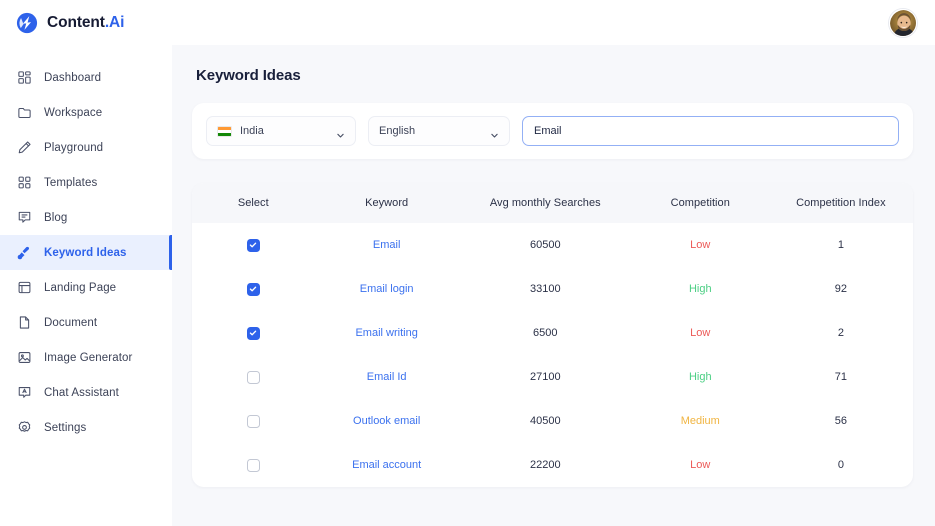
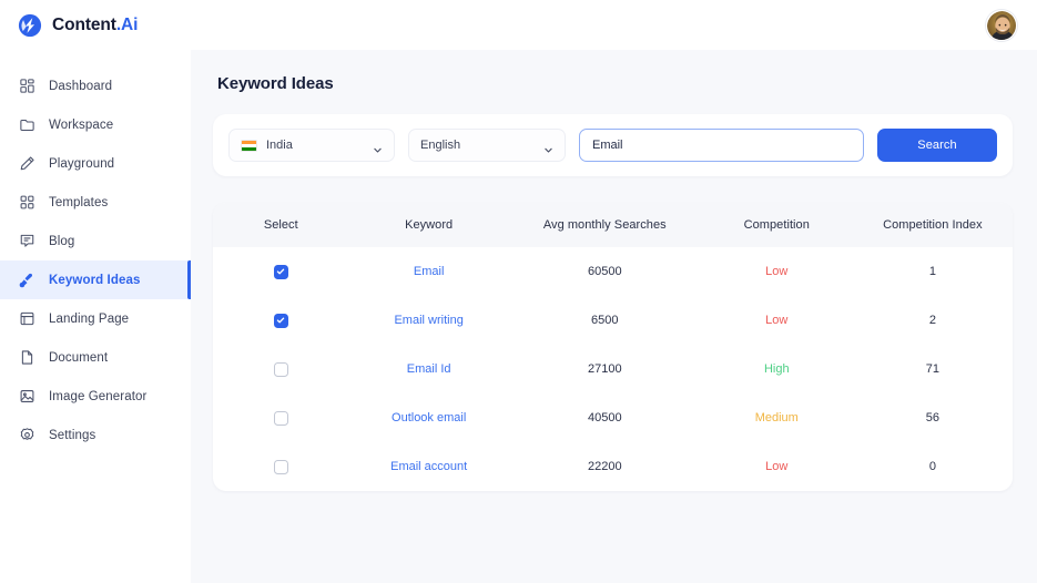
  Content.Ai
  Dashboard
  Workspace
  Playground
  Templates
  Blog
  Keyword Ideas
  Landing Page
  Document
  Image Generator
- Chat Assistant
  Settings
  Keyword Ideas
  India
  English
  Email
+ Search
  Select	Keyword	Avg monthly Searches	Competition	Competition Index
  	Email	60500	Low	1
- 	Email login	33100	High	92
  	Email writing	6500	Low	2
  	Email Id	27100	High	71
  	Outlook email	40500	Medium	56
  	Email account	22200	Low	0
